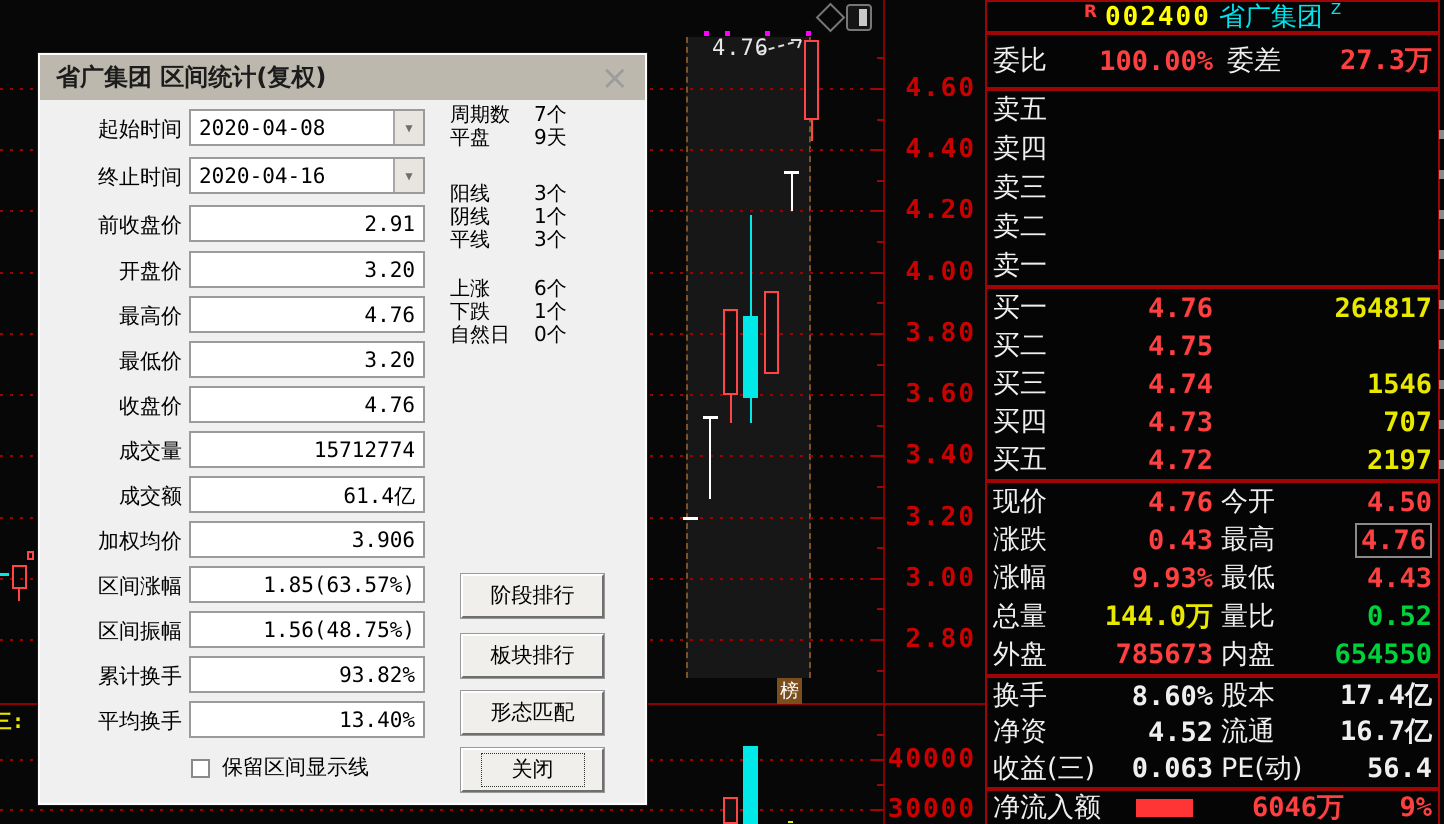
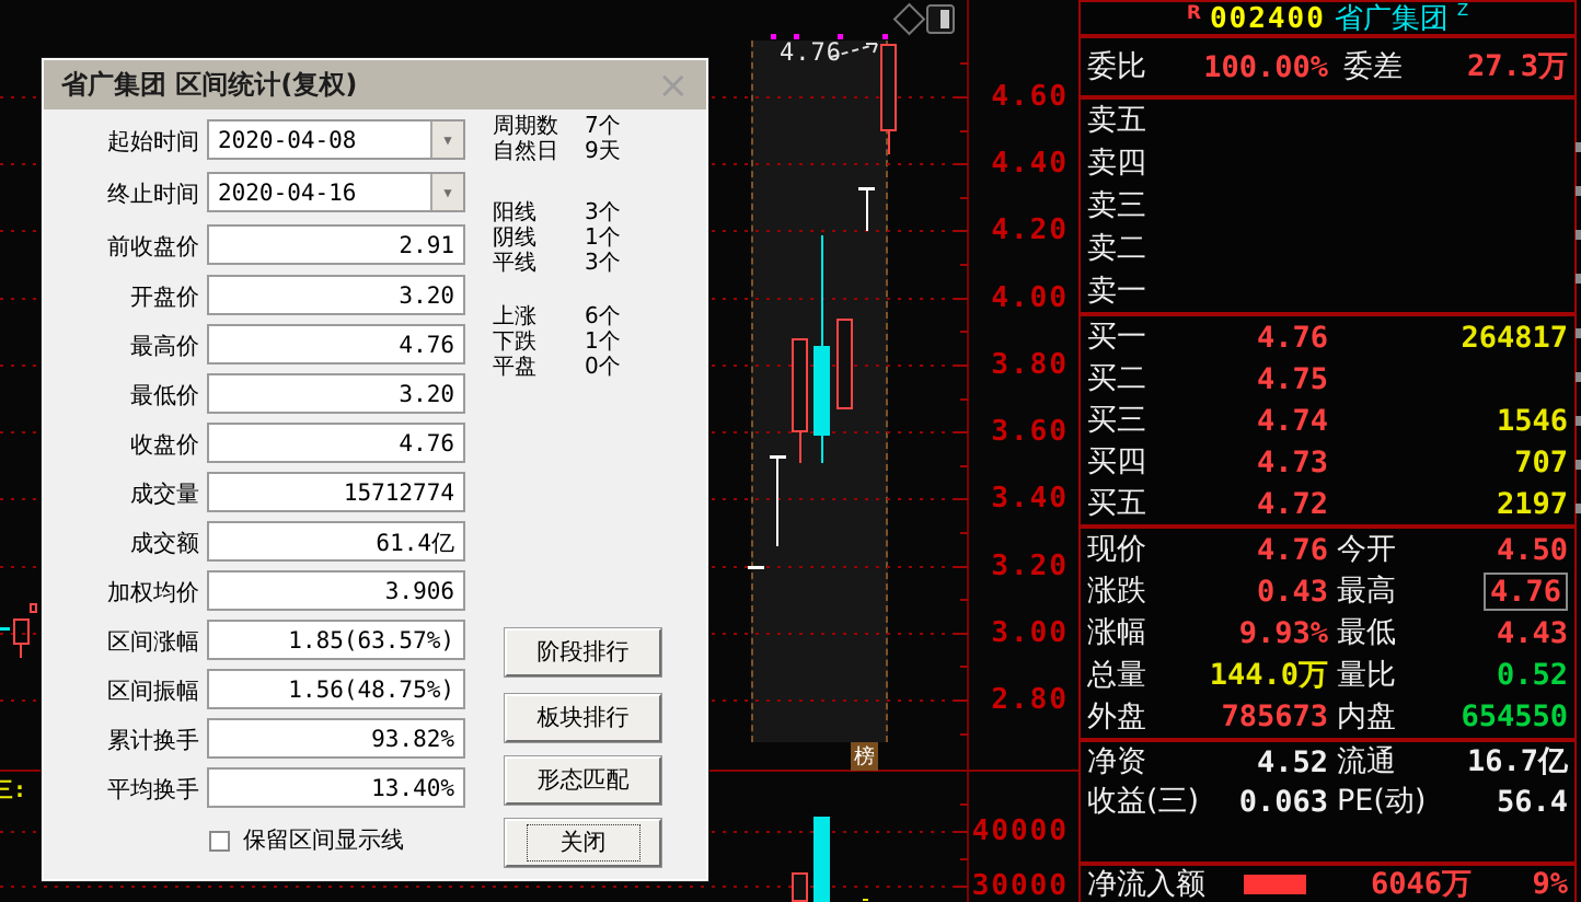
  4.60
  4.40
  4.20
  4.00
  3.80
  3.60
  3.40
  3.20
  3.00
  2.80
  40000
  30000
  4.76
  榜
  R
  002400
  省广集团
  Z
  委比
  100.00%
  委差
  27.3万
  卖五
  卖四
  卖三
  卖二
  卖一
  买一
  4.76
  264817
  买二
  4.75
  买三
  4.74
  1546
  买四
  4.73
  707
  买五
  4.72
  2197
  现价
  4.76
  今开
  4.50
  涨跌
  0.43
  最高
  4.76
  涨幅
  9.93%
  最低
  4.43
  总量
  144.0万
  量比
  0.52
  外盘
  785673
  内盘
  654550
- 换手
- 8.60%
- 股本
- 17.4亿
  净资
  4.52
  流通
  16.7亿
  收益(三)
  0.063
  PE(动)
  56.4
  净流入额
  6046万
  9%
  省广集团 区间统计(复权)
  ×
  起始时间
  2020-04-08
  ▼
  终止时间
  2020-04-16
  ▼
  前收盘价
  2.91
  开盘价
  3.20
  最高价
  4.76
  最低价
  3.20
  收盘价
  4.76
  成交量
  15712774
  成交额
  61.4亿
  加权均价
  3.906
  区间涨幅
  1.85(63.57%)
  区间振幅
  1.56(48.75%)
  累计换手
  93.82%
  平均换手
  13.40%
  周期数
  7个
- 平盘
+ 自然日
  9天
  阳线
  3个
  阴线
  1个
  平线
  3个
  上涨
  6个
  下跌
  1个
- 自然日
+ 平盘
  0个
  阶段排行
  板块排行
  形态匹配
  关闭
  保留区间显示线
